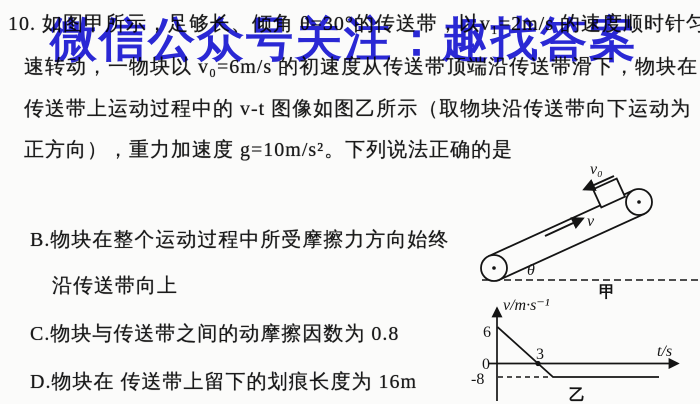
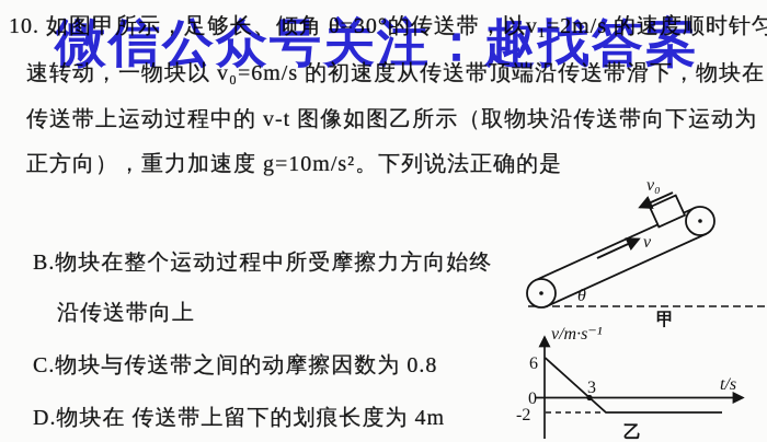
  10. 如图甲所示，足够长、倾角 θ=30°的传送带，以v₁=2m/s 的速度顺时针匀
  速转动，一物块以 v₀=6m/s 的初速度从传送带顶端沿传送带滑下，物块在
  传送带上运动过程中的 v-t 图像如图乙所示（取物块沿传送带向下运动为
  正方向），重力加速度 g=10m/s²。下列说法正确的是
  B.物块在整个运动过程中所受摩擦力方向始终
  沿传送带向上
  C.物块与传送带之间的动摩擦因数为 0.8
- D.物块在 传送带上留下的划痕长度为 16m
+ D.物块在 传送带上留下的划痕长度为 4m
  微信公众号关注：趣找答案
  v₀
  v
  θ
  甲
  v/m·s⁻¹
  t/s
  6
  0
- -8
+ -2
  3
  乙
